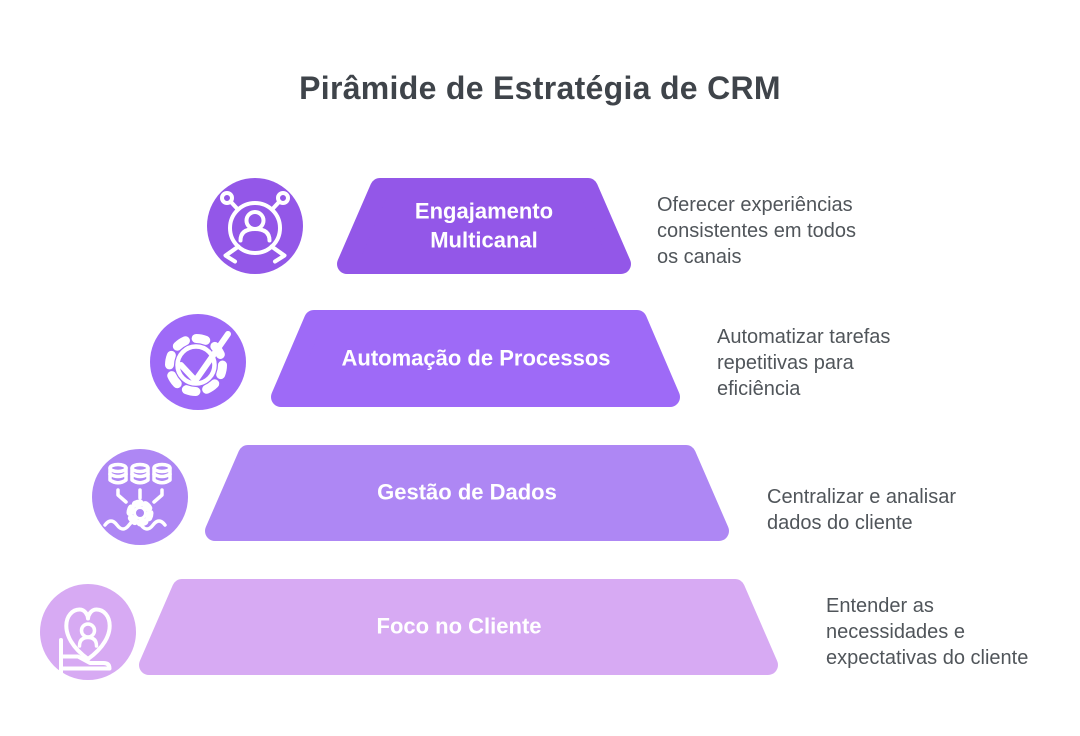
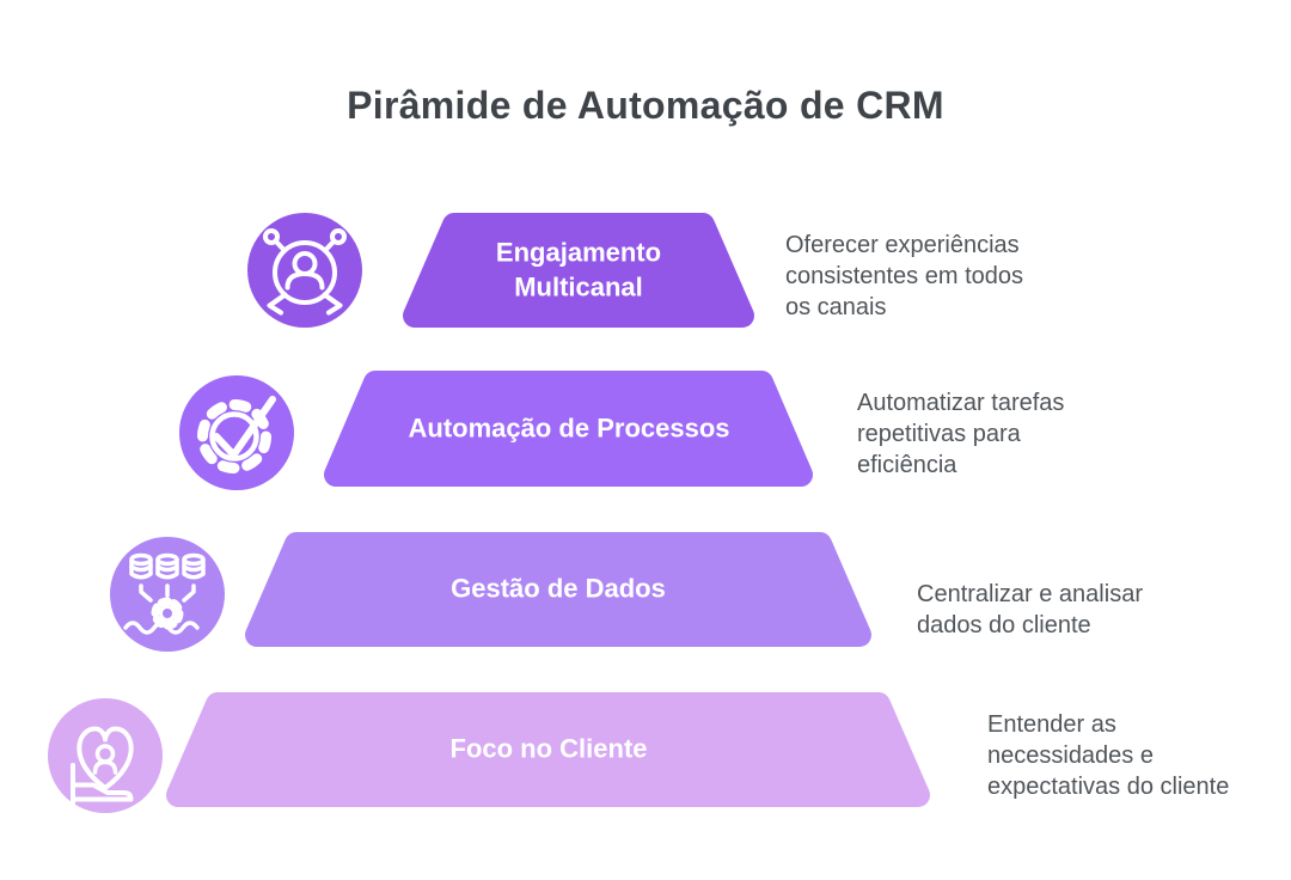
- Pirâmide de Estratégia de CRM
+ Pirâmide de Automação de CRM
  Engajamento
  Multicanal
  Automação de Processos
  Gestão de Dados
  Foco no Cliente
  Oferecer experiências
  consistentes em todos
  os canais
  Automatizar tarefas
  repetitivas para
  eficiência
  Centralizar e analisar
  dados do cliente
  Entender as
  necessidades e
  expectativas do cliente
